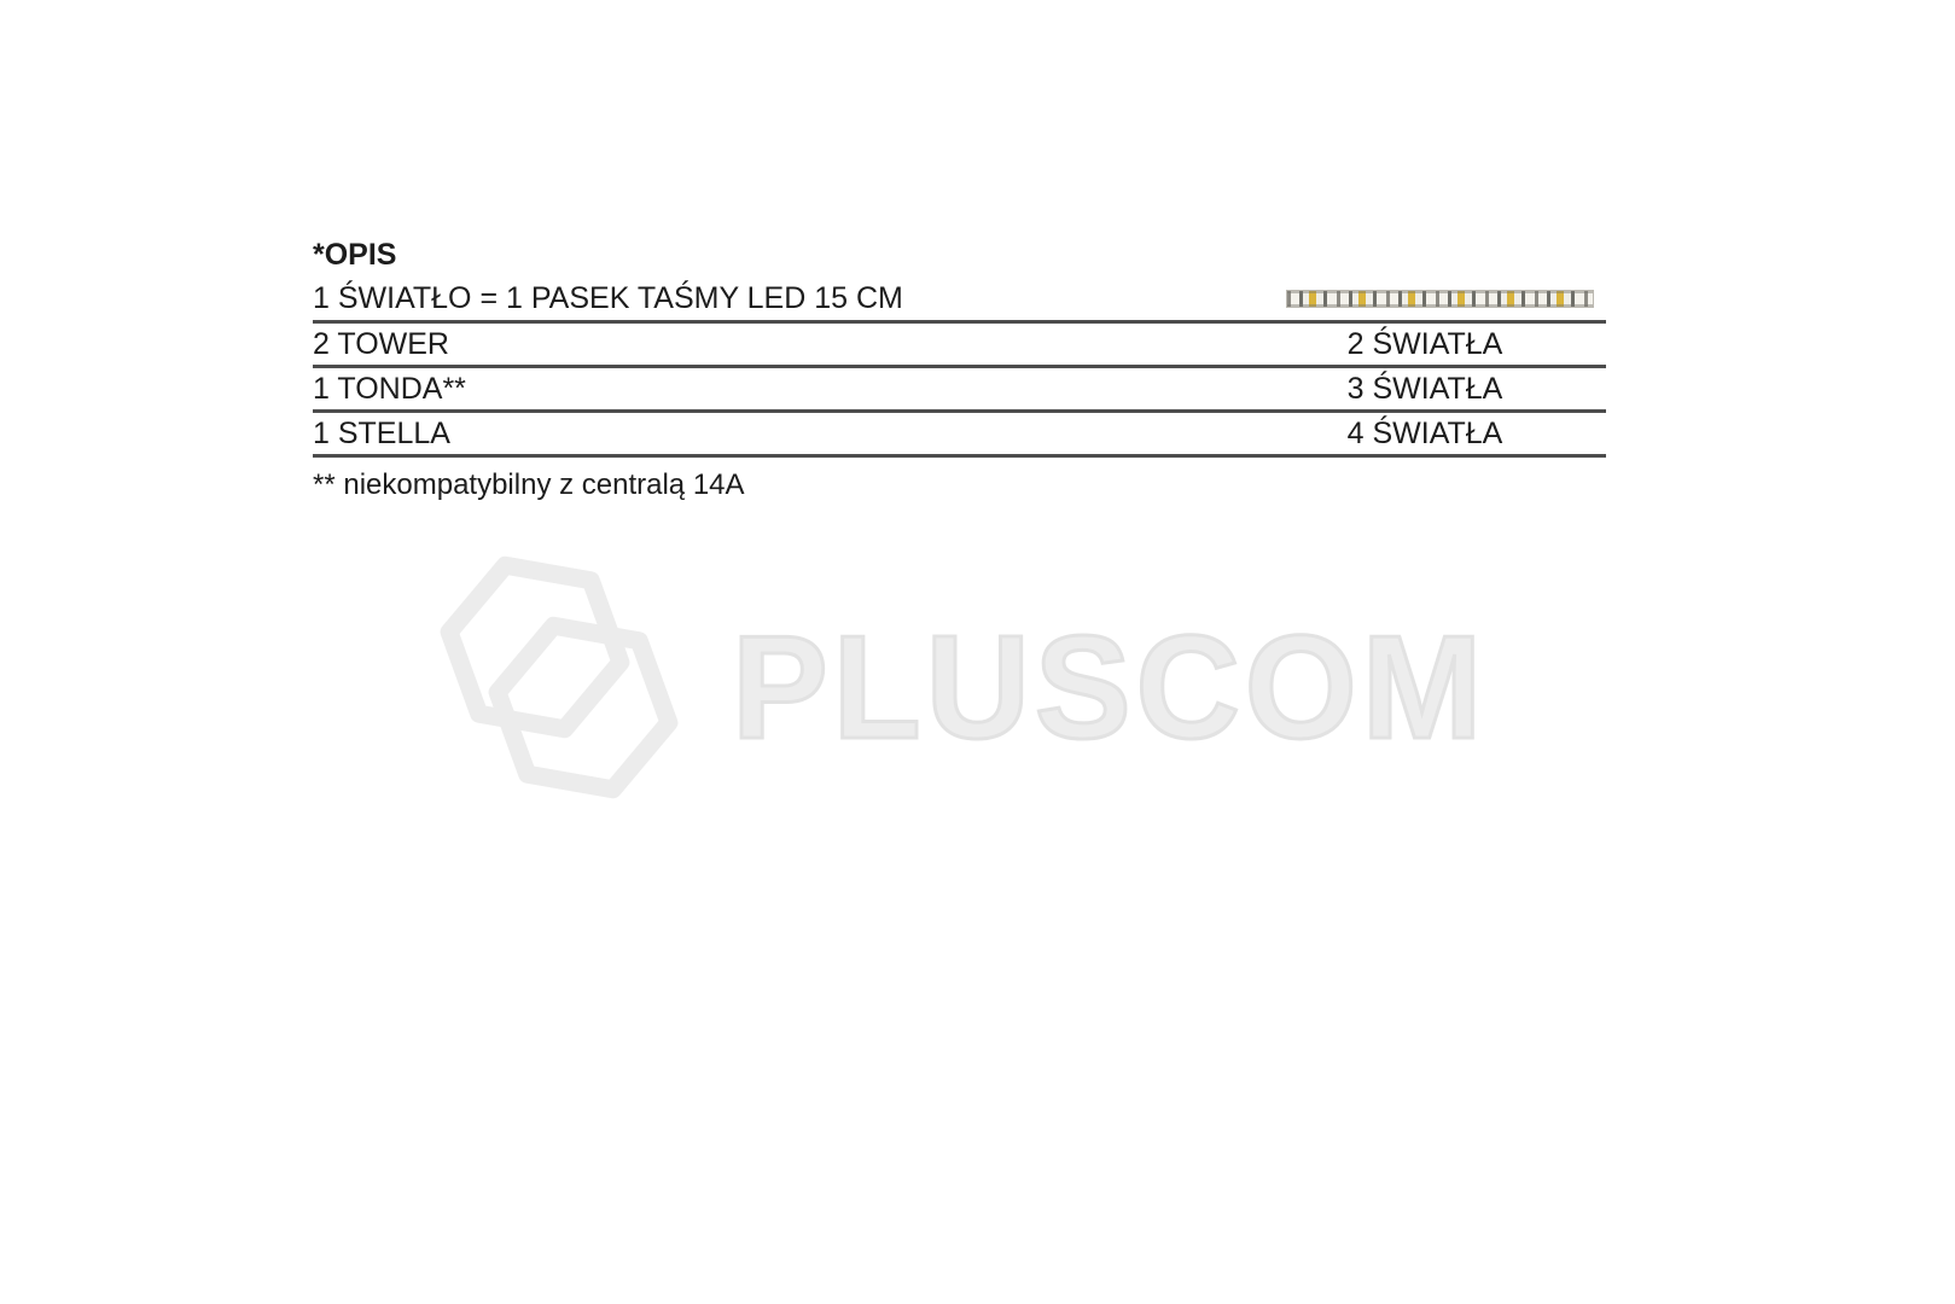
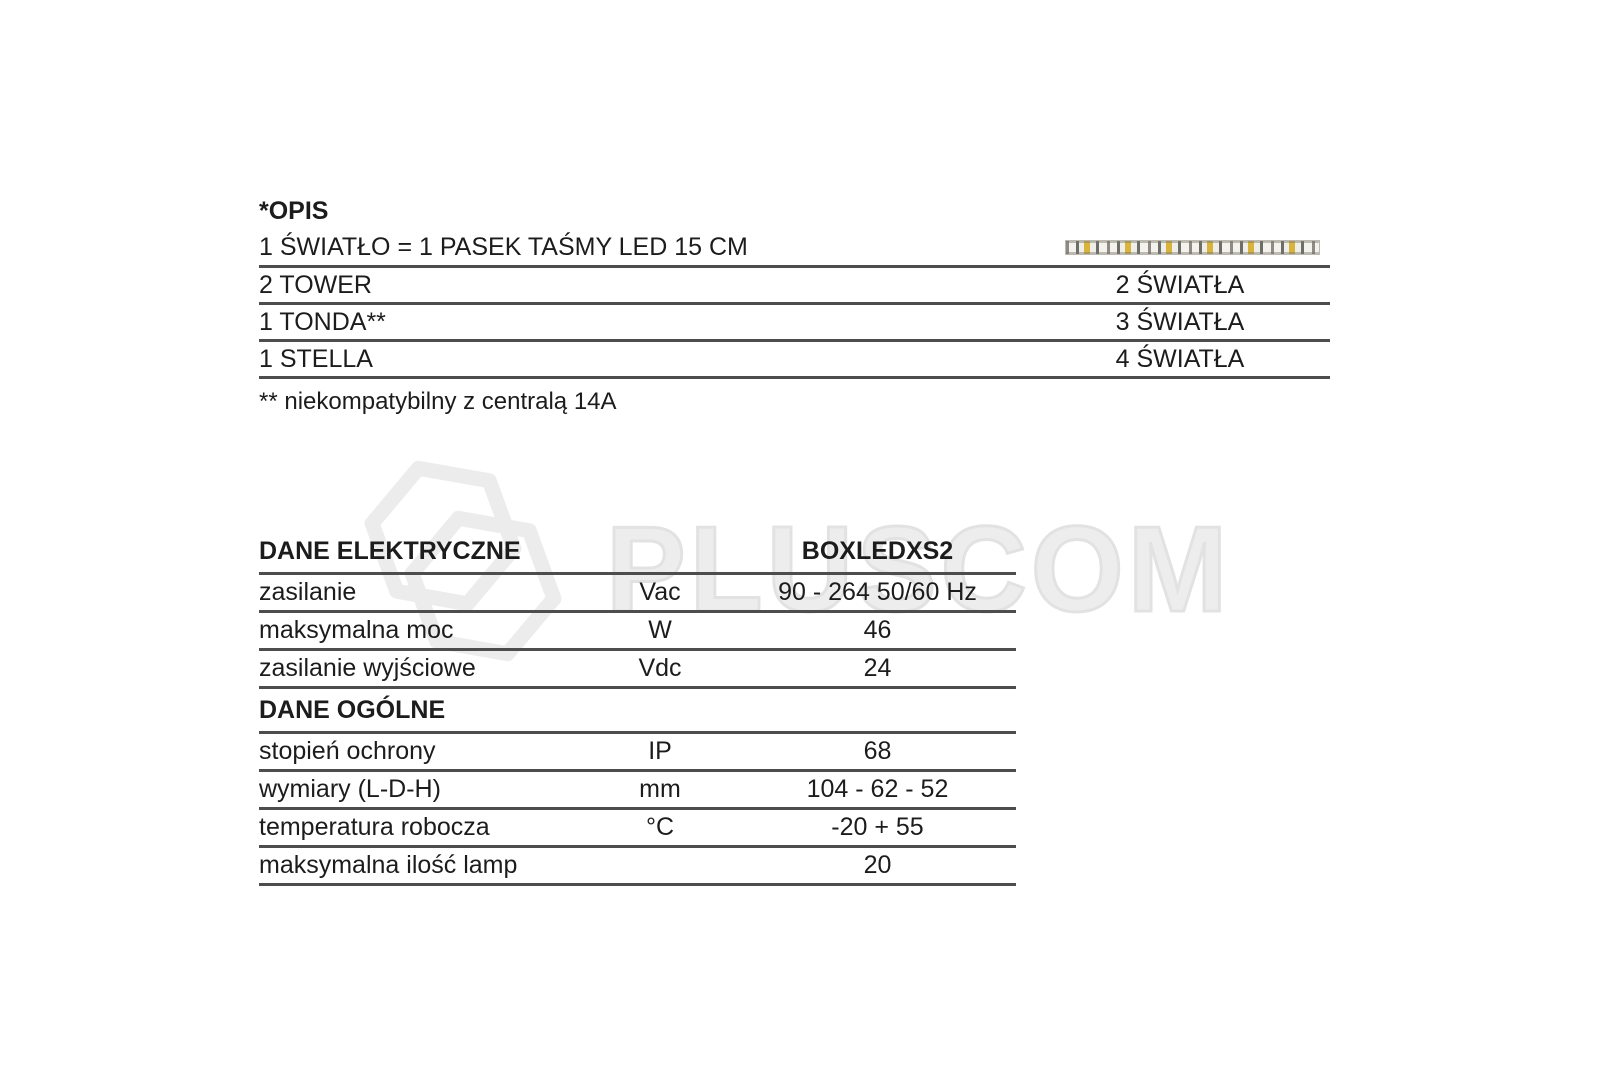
  PLUSCOM
  *OPIS
  1 ŚWIATŁO = 1 PASEK TAŚMY LED 15 CM
  2 TOWER
  2 ŚWIATŁA
  1 TONDA**
  3 ŚWIATŁA
  1 STELLA
  4 ŚWIATŁA
  ** niekompatybilny z centralą 14A
+ DANE ELEKTRYCZNE
+ BOXLEDXS2
+ zasilanie
+ Vac
+ 90 - 264 50/60 Hz
+ maksymalna moc
+ W
+ 46
+ zasilanie wyjściowe
+ Vdc
+ 24
+ DANE OGÓLNE
+ stopień ochrony
+ IP
+ 68
+ wymiary (L-D-H)
+ mm
+ 104 - 62 - 52
+ temperatura robocza
+ °C
+ -20 + 55
+ maksymalna ilość lamp
+ 20
